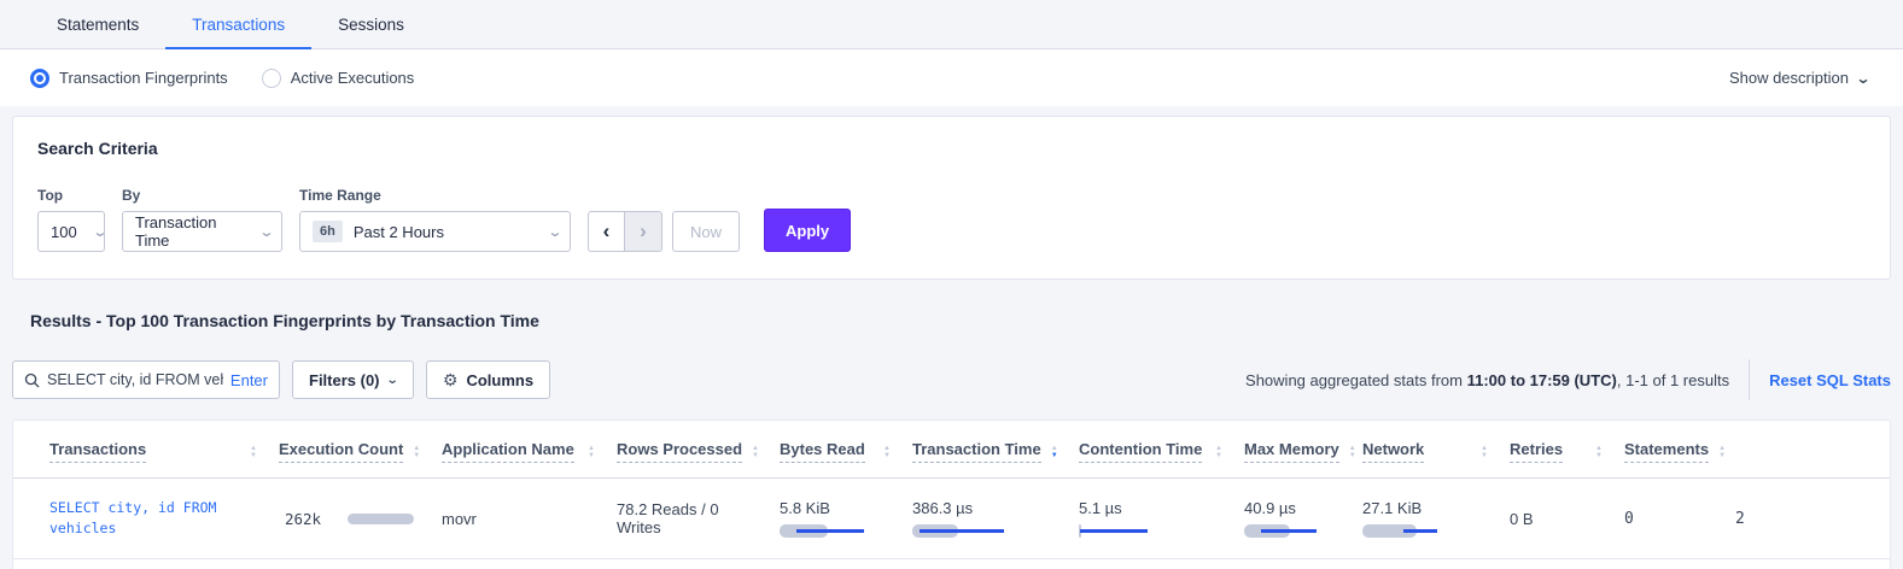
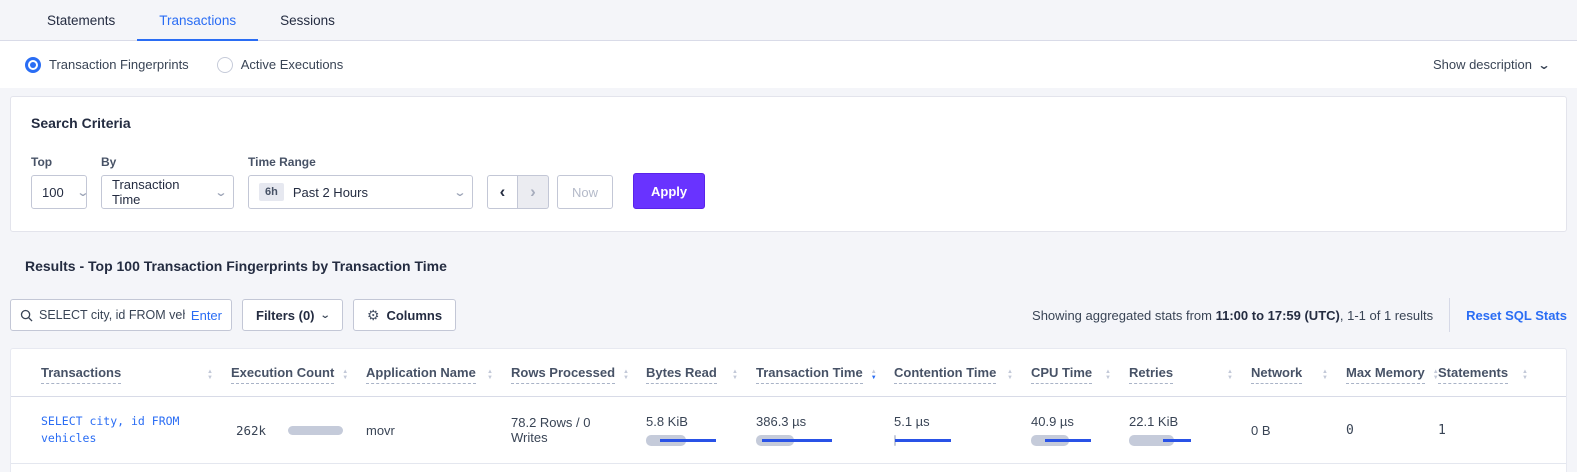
  Statements
  Transactions
  Sessions
  Transaction Fingerprints
  Active Executions
  Show description
  ⌄
  Search Criteria
  Top
  100
  ⌄
  By
  Transaction Time
  ⌄
  Time Range
  6h
  Past 2 Hours
  ⌄
  ‹
  ›
  Now
  Apply
  Results - Top 100 Transaction Fingerprints by Transaction Time
  SELECT city, id FROM ve
  Enter
  Filters (0)
  ⌄
  ⚙
  Columns
  Showing aggregated stats from 11:00 to 17:59 (UTC), 1-1 of 1 results
  Reset SQL Stats
  Transactions
  Execution Count
  Application Name
  Rows Processed
  Bytes Read
  Transaction Time
  Contention Time
+ CPU Time
- Max Memory
+ Retries
  Network
- Retries
+ Max Memory
  Statements
  SELECT city, id FROM vehicles
  262k
  movr
- 78.2 Reads / 0 Writes
+ 78.2 Rows / 0 Writes
  5.8 KiB
  386.3 µs
  5.1 µs
  40.9 µs
- 27.1 KiB
+ 22.1 KiB
  0 B
  0
- 2
+ 1
